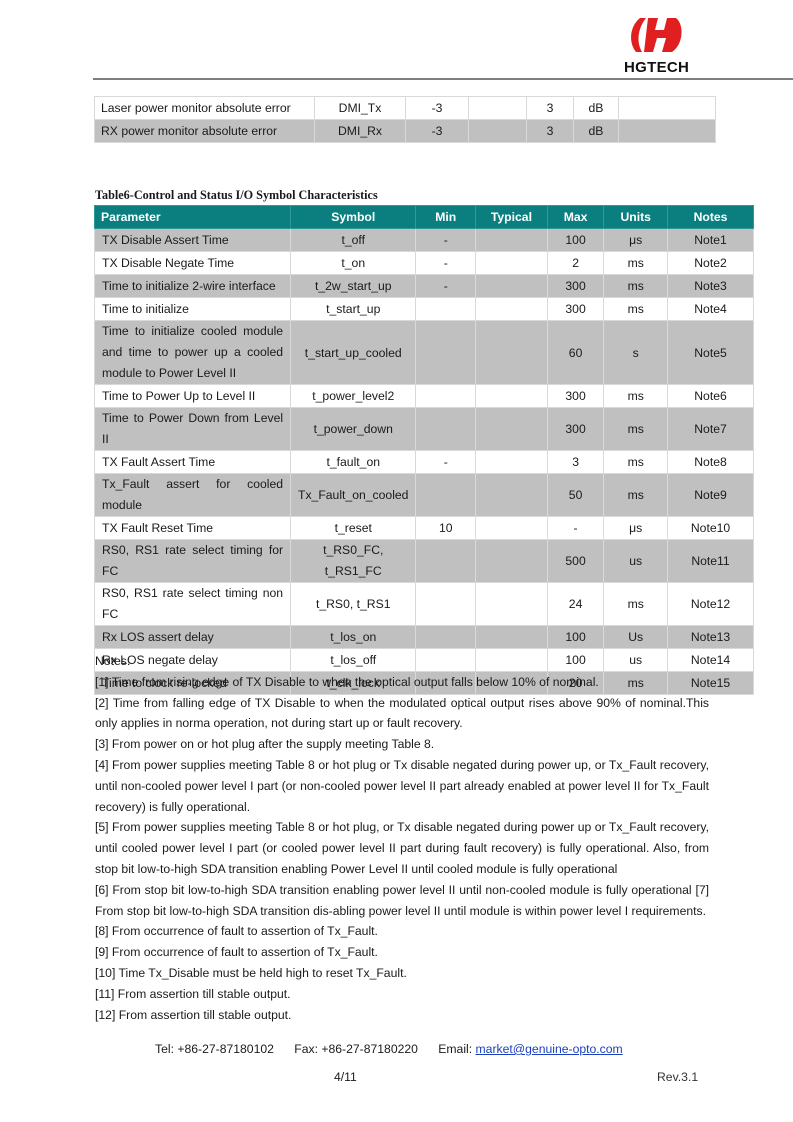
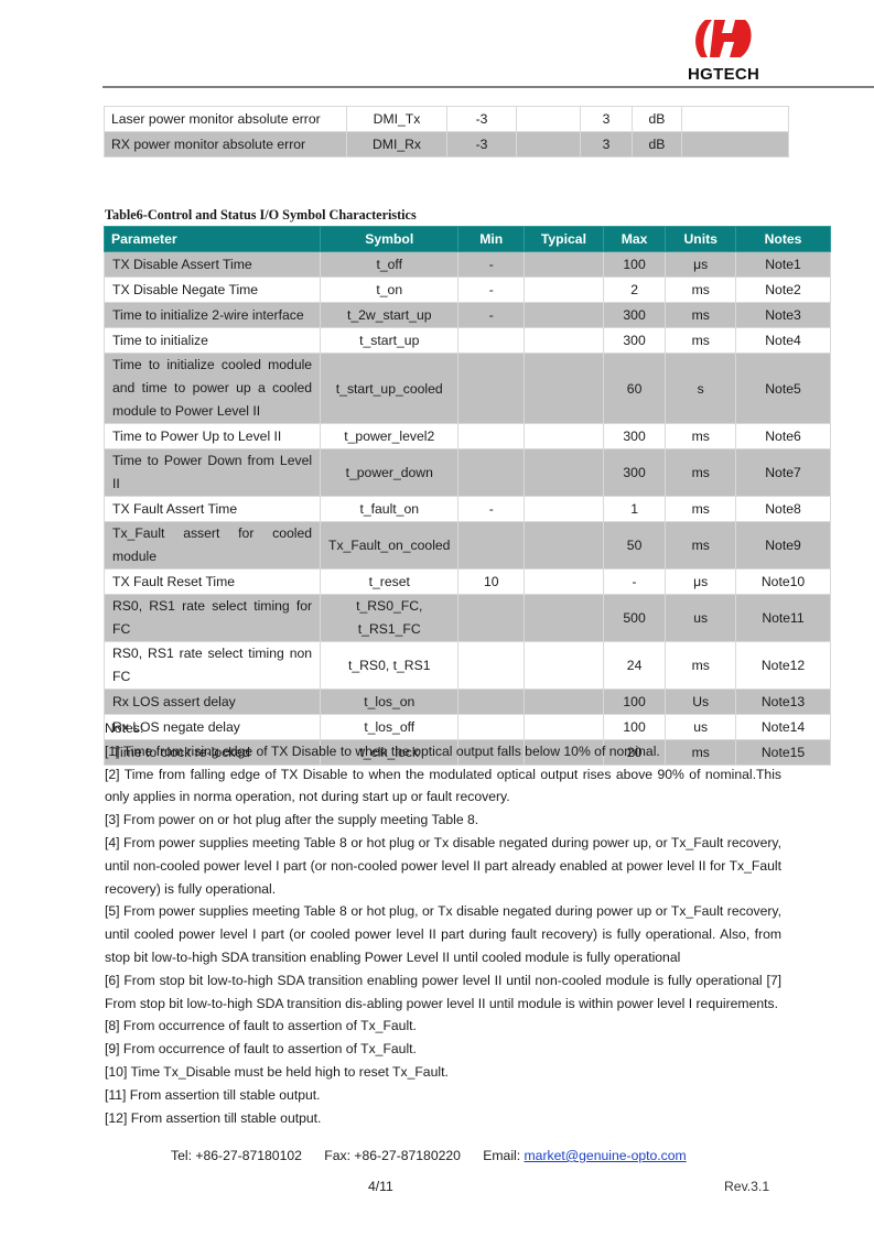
  HGTECH
  Laser power monitor absolute error	DMI_Tx	-3		3	dB
  RX power monitor absolute error	DMI_Rx	-3		3	dB
  Table6-Control and Status I/O Symbol Characteristics
  Parameter	Symbol	Min	Typical	Max	Units	Notes
  TX Disable Assert Time	t_off	-		100	μs	Note1
  TX Disable Negate Time	t_on	-		2	ms	Note2
  Time to initialize 2-wire interface	t_2w_start_up	-		300	ms	Note3
  Time to initialize	t_start_up			300	ms	Note4
  Time to initialize cooled module and time to power up a cooled module to Power Level II	t_start_up_cooled			60	s	Note5
  Time to Power Up to Level II	t_power_level2			300	ms	Note6
  Time to Power Down from Level II	t_power_down			300	ms	Note7
- TX Fault Assert Time	t_fault_on	-		3	ms	Note8
+ TX Fault Assert Time	t_fault_on	-		1	ms	Note8
  Tx_Fault assert for cooled module	Tx_Fault_on_cooled			50	ms	Note9
  TX Fault Reset Time	t_reset	10		-	μs	Note10
  RS0, RS1 rate select timing for FC	t_RS0_FC, t_RS1_FC			500	us	Note11
  RS0, RS1 rate select timing non FC	t_RS0, t_RS1			24	ms	Note12
  Rx LOS assert delay	t_los_on			100	Us	Note13
  Rx LOS negate delay	t_los_off			100	us	Note14
  Time to clock re-locked	t_clk_lock			20	ms	Note15
  Notes:
  [1] Time from rising edge of TX Disable to when the optical output falls below 10% of nominal.
  [2] Time from falling edge of TX Disable to when the modulated optical output rises above 90% of nominal.This only applies in norma operation, not during start up or fault recovery.
  [3] From power on or hot plug after the supply meeting Table 8.
  [4] From power supplies meeting Table 8 or hot plug or Tx disable negated during power up, or Tx_Fault recovery, until non-cooled power level I part (or non-cooled power level II part already enabled at power level II for Tx_Fault recovery) is fully operational.
  [5] From power supplies meeting Table 8 or hot plug, or Tx disable negated during power up or Tx_Fault recovery, until cooled power level I part (or cooled power level II part during fault recovery) is fully operational. Also, from stop bit low-to-high SDA transition enabling Power Level II until cooled module is fully operational
  [6] From stop bit low-to-high SDA transition enabling power level II until non-cooled module is fully operational [7] From stop bit low-to-high SDA transition dis-abling power level II until module is within power level I requirements.
  [8] From occurrence of fault to assertion of Tx_Fault.
  [9] From occurrence of fault to assertion of Tx_Fault.
  [10] Time Tx_Disable must be held high to reset Tx_Fault.
  [11] From assertion till stable output.
  [12] From assertion till stable output.
  Tel: +86-27-87180102 Fax: +86-27-87180220 Email: market@genuine-opto.com
  4/11
  Rev.3.1
